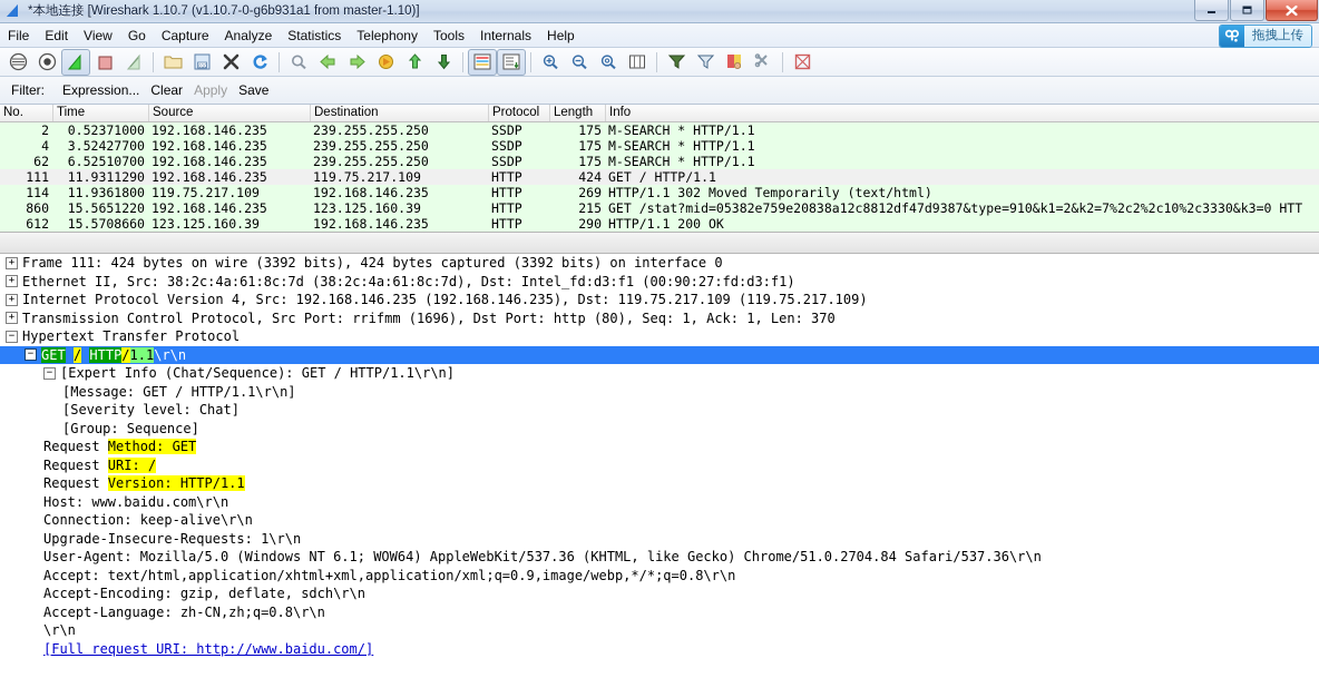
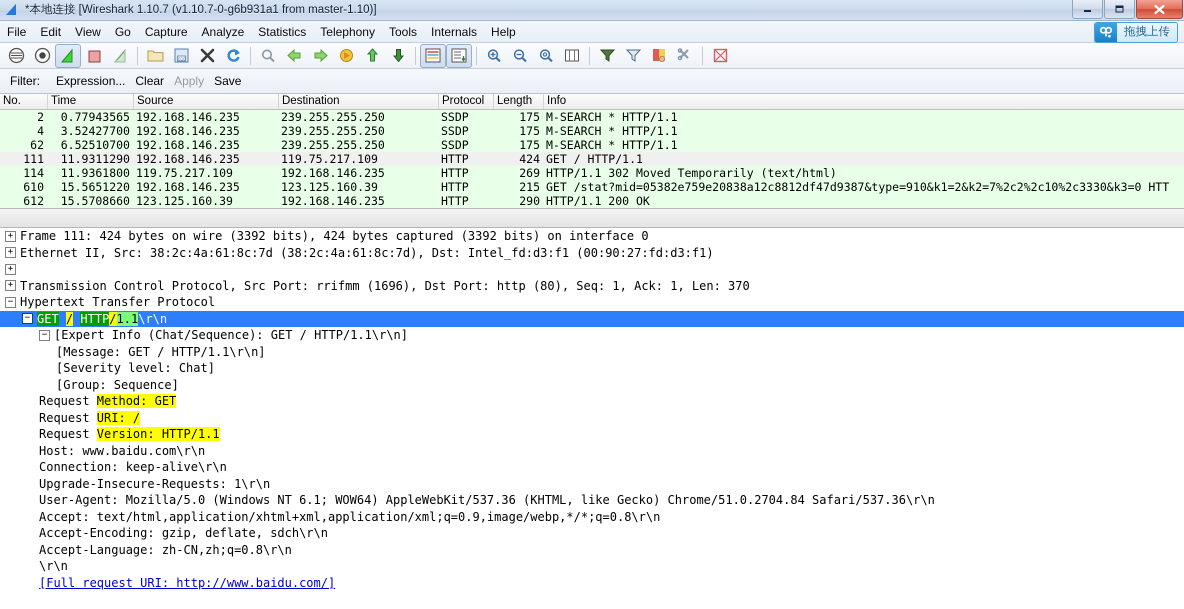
  *本地连接 [Wireshark 1.10.7 (v1.10.7-0-g6b931a1 from master-1.10)]
  File
  Edit
  View
  Go
  Capture
  Analyze
  Statistics
  Telephony
  Tools
  Internals
  Help
  拖拽上传
  Filter:
  Expression...
  Clear
  Apply
  Save
  No.
  Time
  Source
  Destination
  Protocol
  Length
  Info
  2
- 0.52371000
+ 0.77943565
  192.168.146.235
  239.255.255.250
  SSDP
  175
  M-SEARCH * HTTP/1.1
  4
  3.52427700
  192.168.146.235
  239.255.255.250
  SSDP
  175
  M-SEARCH * HTTP/1.1
  62
  6.52510700
  192.168.146.235
  239.255.255.250
  SSDP
  175
  M-SEARCH * HTTP/1.1
  111
  11.9311290
  192.168.146.235
  119.75.217.109
  HTTP
  424
  GET / HTTP/1.1
  114
  11.9361800
  119.75.217.109
  192.168.146.235
  HTTP
  269
  HTTP/1.1 302 Moved Temporarily (text/html)
- 860
+ 610
  15.5651220
  192.168.146.235
  123.125.160.39
  HTTP
  215
  GET /stat?mid=05382e759e20838a12c8812df47d9387&type=910&k1=2&k2=7%2c2%2c10%2c3330&k3=0 HTT
  612
  15.5708660
  123.125.160.39
  192.168.146.235
  HTTP
  290
  HTTP/1.1 200 OK
  +
  Frame 111: 424 bytes on wire (3392 bits), 424 bytes captured (3392 bits) on interface 0
  +
  Ethernet II, Src: 38:2c:4a:61:8c:7d (38:2c:4a:61:8c:7d), Dst: Intel_fd:d3:f1 (00:90:27:fd:d3:f1)
  +
- Internet Protocol Version 4, Src: 192.168.146.235 (192.168.146.235), Dst: 119.75.217.109 (119.75.217.109)
  +
  Transmission Control Protocol, Src Port: rrifmm (1696), Dst Port: http (80), Seq: 1, Ack: 1, Len: 370
  −
  Hypertext Transfer Protocol
  −
  GET / HTTP/1.1\r\n
  −
  [Expert Info (Chat/Sequence): GET / HTTP/1.1\r\n]
  [Message: GET / HTTP/1.1\r\n]
  [Severity level: Chat]
  [Group: Sequence]
  Request Method: GET
  Request URI: /
  Request Version: HTTP/1.1
  Host: www.baidu.com\r\n
  Connection: keep-alive\r\n
  Upgrade-Insecure-Requests: 1\r\n
  User-Agent: Mozilla/5.0 (Windows NT 6.1; WOW64) AppleWebKit/537.36 (KHTML, like Gecko) Chrome/51.0.2704.84 Safari/537.36\r\n
  Accept: text/html,application/xhtml+xml,application/xml;q=0.9,image/webp,*/*;q=0.8\r\n
  Accept-Encoding: gzip, deflate, sdch\r\n
  Accept-Language: zh-CN,zh;q=0.8\r\n
  \r\n
  [Full request URI: http://www.baidu.com/]
